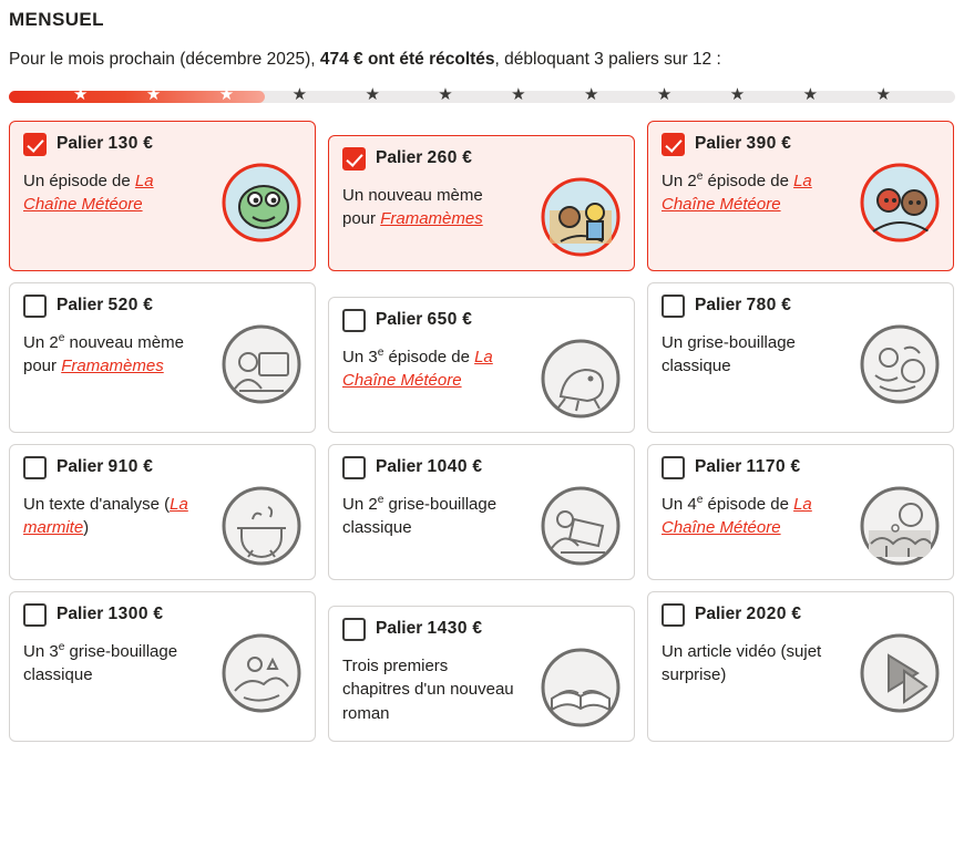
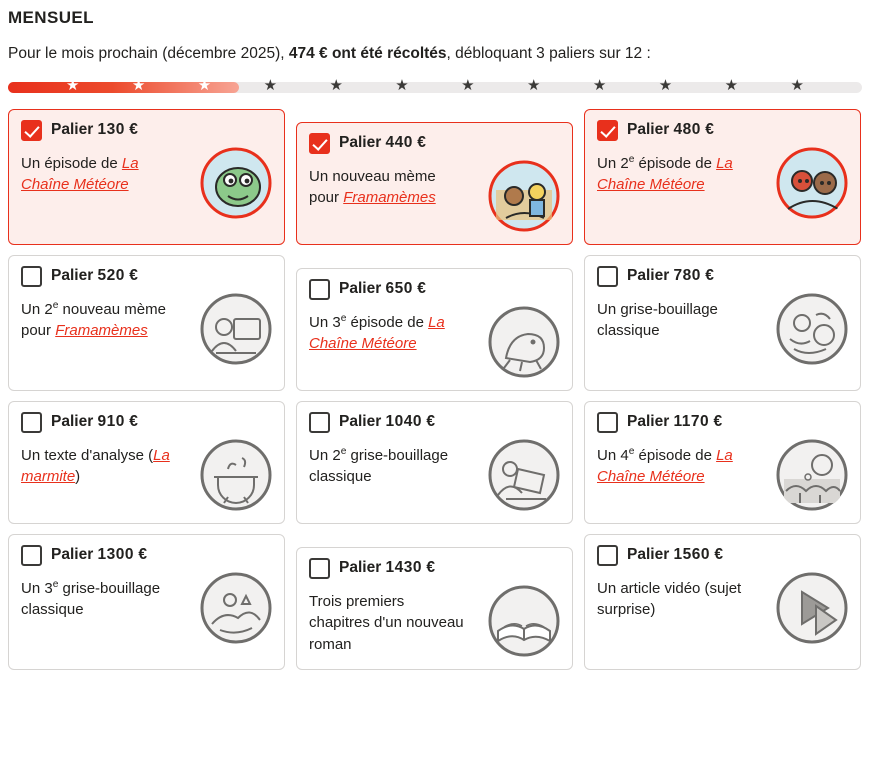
  MENSUEL
  Pour le mois prochain (décembre 2025), 474 € ont été récoltés, débloquant 3 paliers sur 12 :
  ★
  ★
  ★
  ★
  ★
  ★
  ★
  ★
  ★
  ★
  ★
  ★
  Palier 130 €
  Un épisode de La Chaîne Météore
- Palier 260 €
+ Palier 440 €
  Un nouveau mème pour Framamèmes
- Palier 390 €
+ Palier 480 €
  Un 2e épisode de La Chaîne Météore
  Palier 520 €
  Un 2e nouveau mème pour Framamèmes
  Palier 650 €
  Un 3e épisode de La Chaîne Météore
  Palier 780 €
  Un grise-bouillage classique
  Palier 910 €
  Un texte d'analyse (La marmite)
  Palier 1040 €
  Un 2e grise-bouillage classique
  Palier 1170 €
  Un 4e épisode de La Chaîne Météore
  Palier 1300 €
  Un 3e grise-bouillage classique
  Palier 1430 €
  Trois premiers chapitres d'un nouveau roman
- Palier 2020 €
+ Palier 1560 €
  Un article vidéo (sujet surprise)
